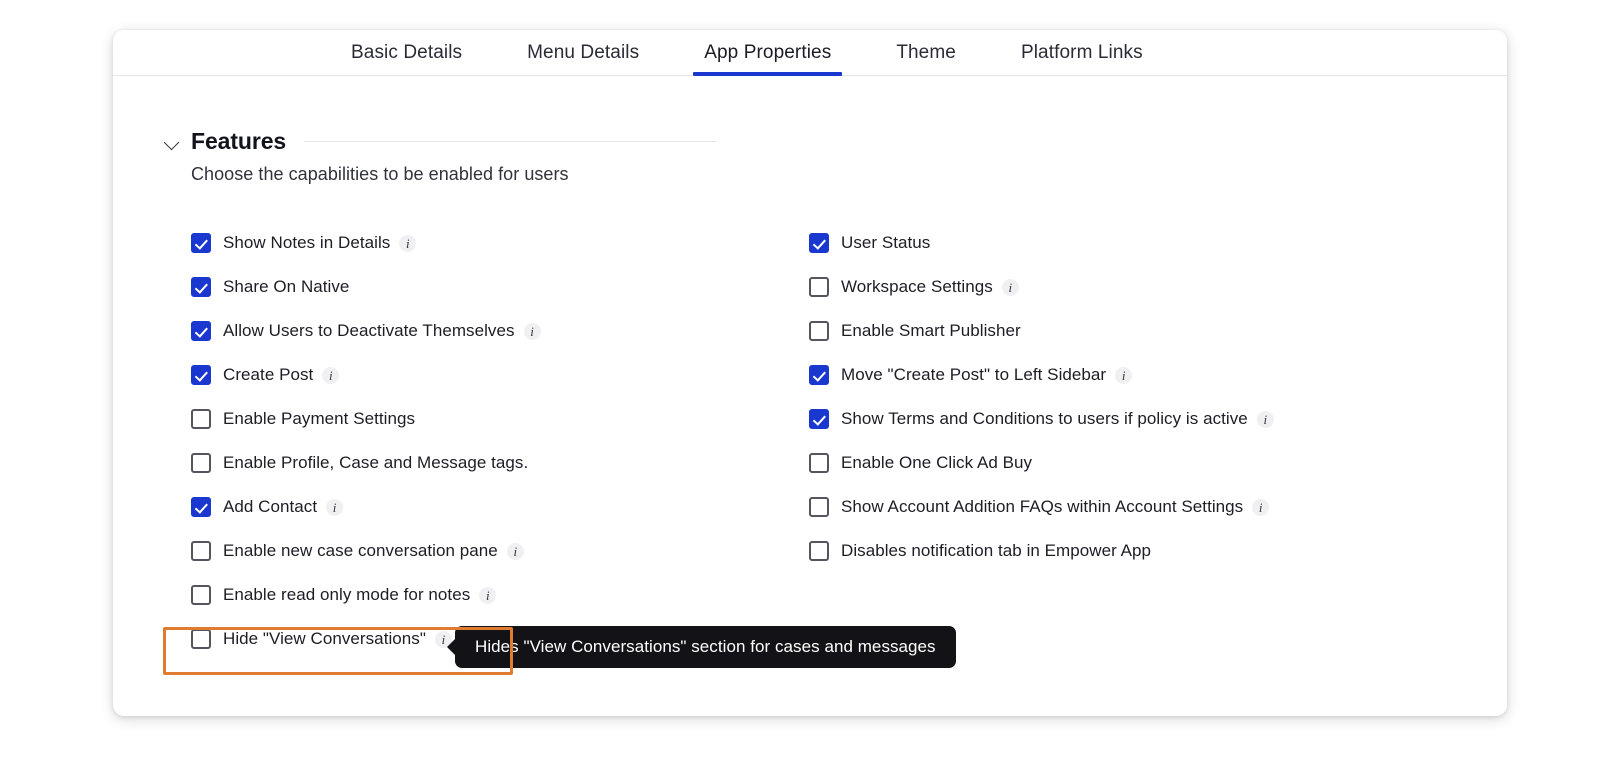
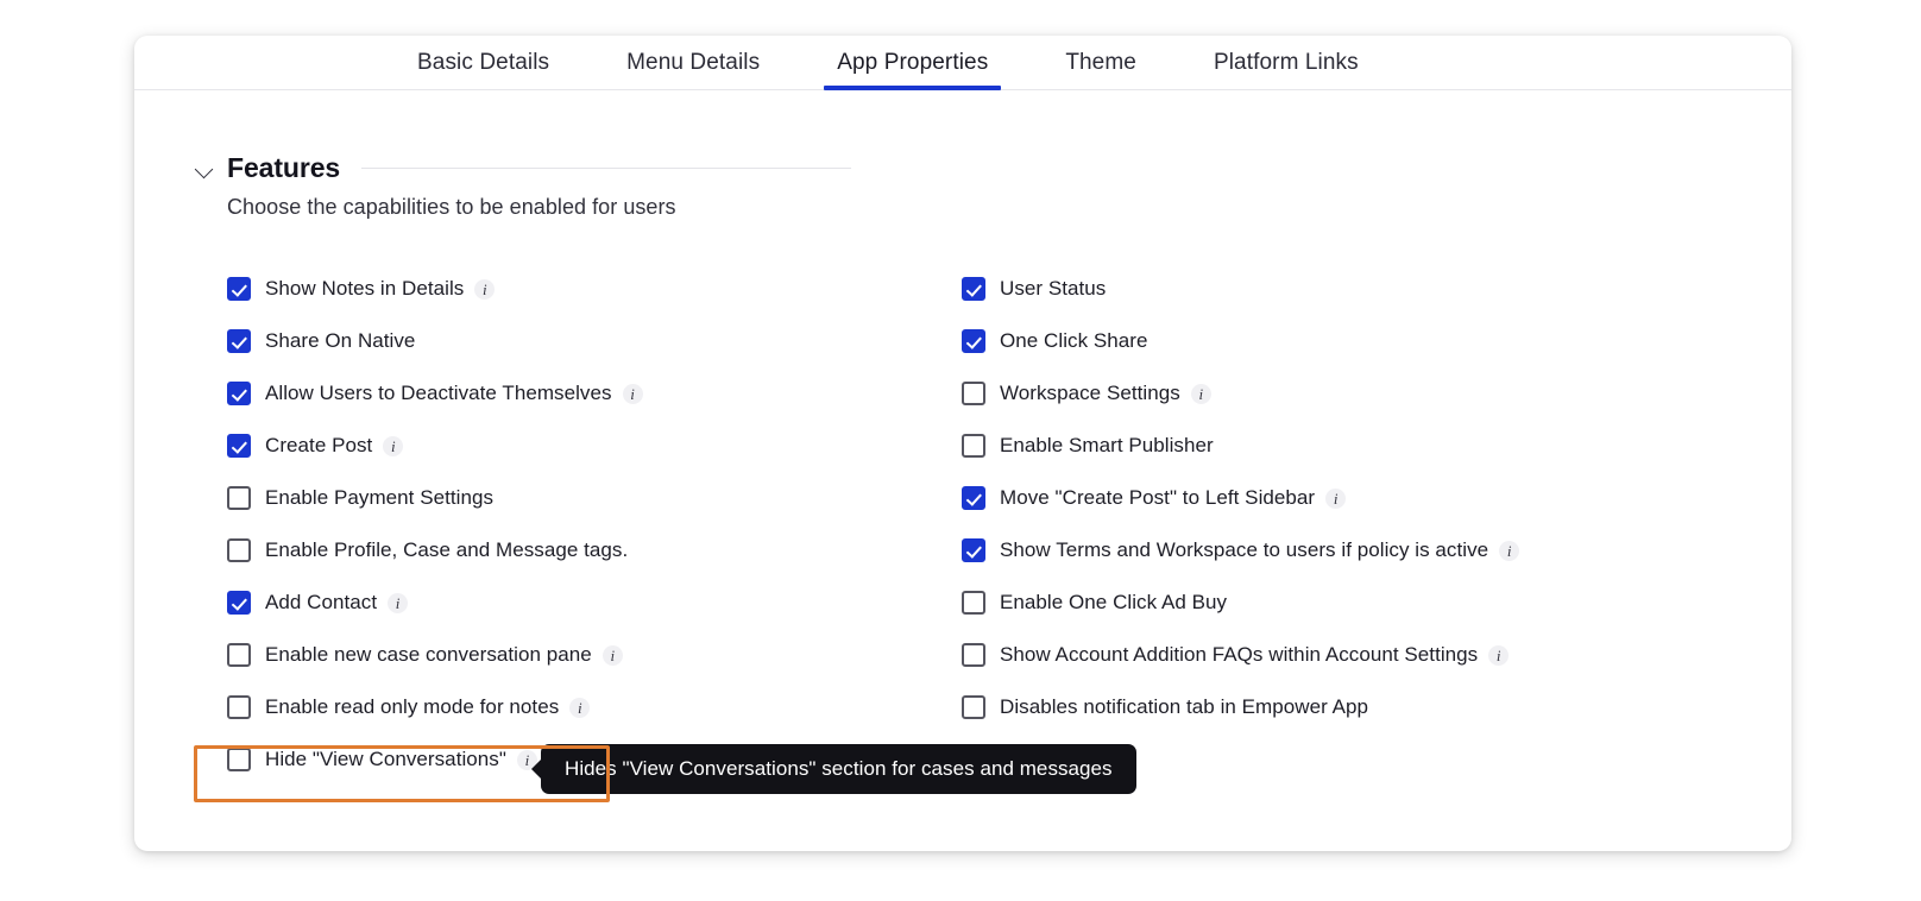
  Basic Details
  Menu Details
  App Properties
  Theme
  Platform Links
  Features
  Choose the capabilities to be enabled for users
  Show Notes in Details
  i
  Share On Native
  Allow Users to Deactivate Themselves
  i
  Create Post
  i
  Enable Payment Settings
  Enable Profile, Case and Message tags.
  Add Contact
  i
  Enable new case conversation pane
  i
  Enable read only mode for notes
  i
  Hide "View Conversations"
  i
  User Status
+ One Click Share
  Workspace Settings
  i
  Enable Smart Publisher
  Move "Create Post" to Left Sidebar
  i
- Show Terms and Conditions to users if policy is active
+ Show Terms and Workspace to users if policy is active
  i
  Enable One Click Ad Buy
  Show Account Addition FAQs within Account Settings
  i
  Disables notification tab in Empower App
  Hides "View Conversations" section for cases and messages
